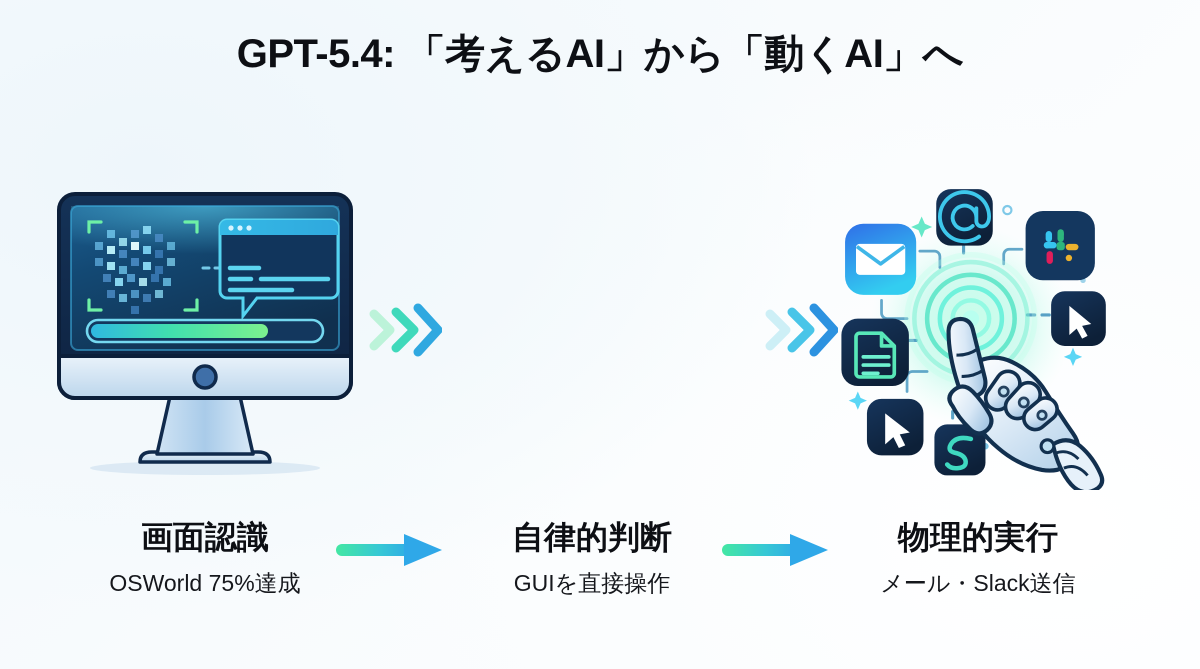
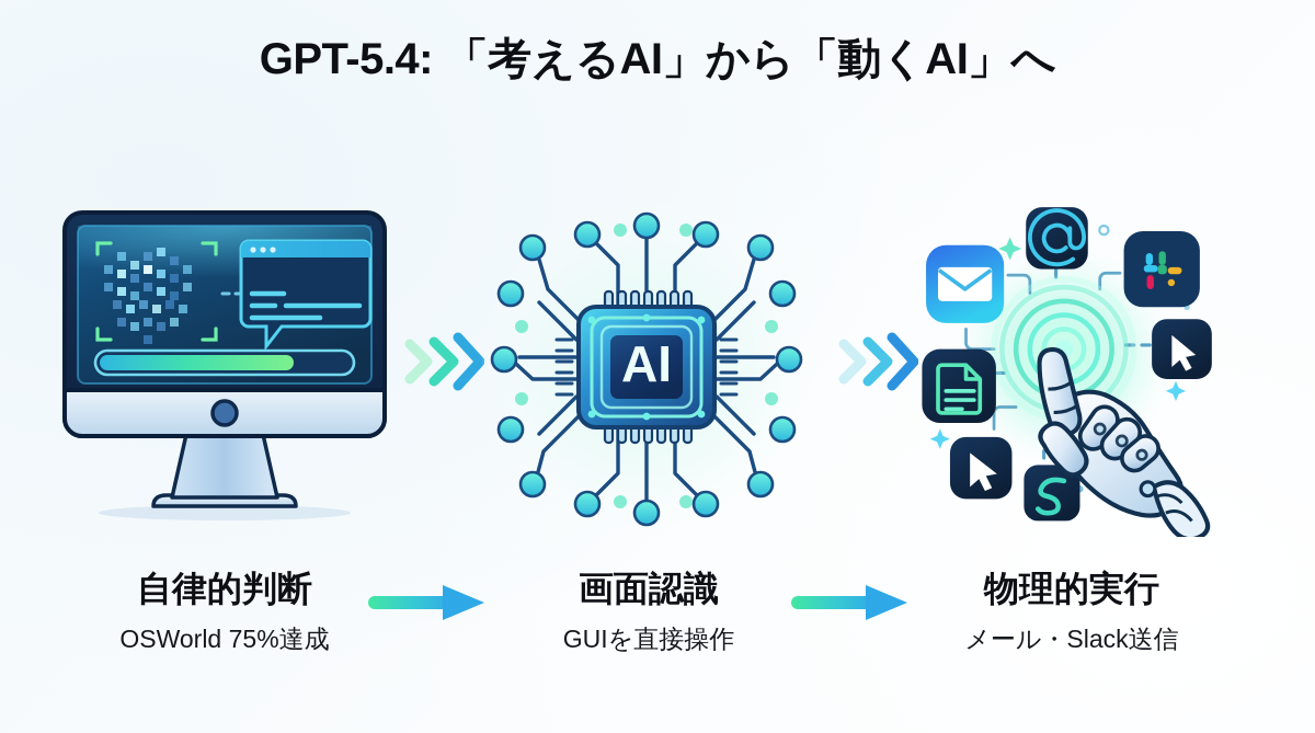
  GPT-5.4: 「考えるAI」から「動くAI」へ
+ AI
- 画面認識
+ 自律的判断
  OSWorld 75%達成
- 自律的判断
+ 画面認識
  GUIを直接操作
  物理的実行
  メール・Slack送信
